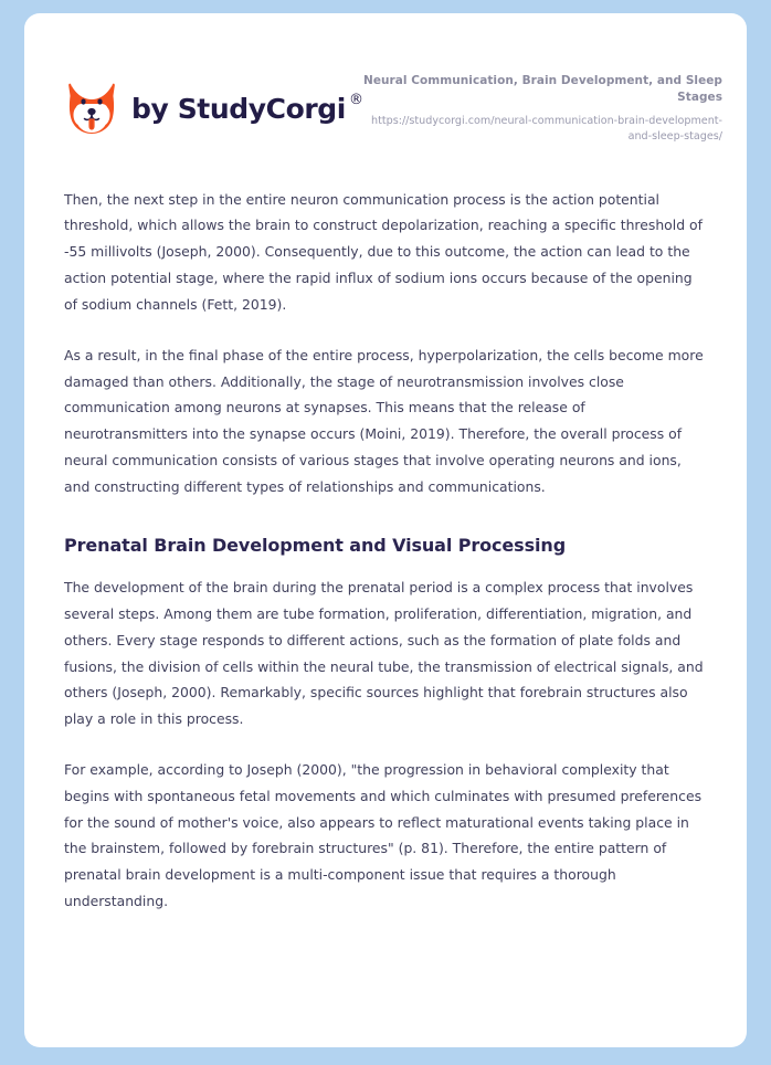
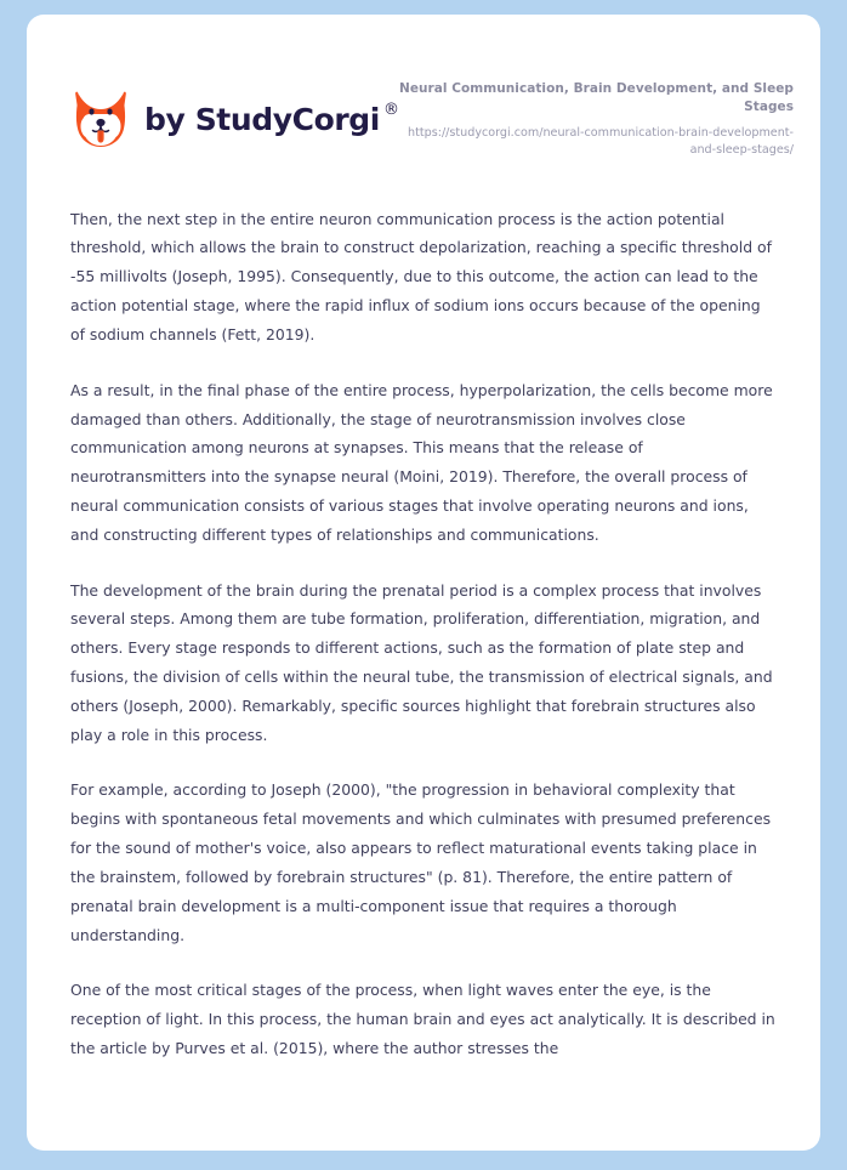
  by StudyCorgi
  ®
  Neural Communication, Brain Development, and Sleep Stages
  https://studycorgi.com/neural-communication-brain-development-and-sleep-stages/
- Then, the next step in the entire neuron communication process is the action potential threshold, which allows the brain to construct depolarization, reaching a specific threshold of -55 millivolts (Joseph, 2000). Consequently, due to this outcome, the action can lead to the action potential stage, where the rapid influx of sodium ions occurs because of the opening of sodium channels (Fett, 2019).
+ Then, the next step in the entire neuron communication process is the action potential threshold, which allows the brain to construct depolarization, reaching a specific threshold of -55 millivolts (Joseph, 1995). Consequently, due to this outcome, the action can lead to the action potential stage, where the rapid influx of sodium ions occurs because of the opening of sodium channels (Fett, 2019).
- As a result, in the final phase of the entire process, hyperpolarization, the cells become more damaged than others. Additionally, the stage of neurotransmission involves close communication among neurons at synapses. This means that the release of neurotransmitters into the synapse occurs (Moini, 2019). Therefore, the overall process of neural communication consists of various stages that involve operating neurons and ions, and constructing different types of relationships and communications.
+ As a result, in the final phase of the entire process, hyperpolarization, the cells become more damaged than others. Additionally, the stage of neurotransmission involves close communication among neurons at synapses. This means that the release of neurotransmitters into the synapse neural (Moini, 2019). Therefore, the overall process of neural communication consists of various stages that involve operating neurons and ions, and constructing different types of relationships and communications.
- Prenatal Brain Development and Visual Processing
- The development of the brain during the prenatal period is a complex process that involves several steps. Among them are tube formation, proliferation, differentiation, migration, and others. Every stage responds to different actions, such as the formation of plate folds and fusions, the division of cells within the neural tube, the transmission of electrical signals, and others (Joseph, 2000). Remarkably, specific sources highlight that forebrain structures also play a role in this process.
+ The development of the brain during the prenatal period is a complex process that involves several steps. Among them are tube formation, proliferation, differentiation, migration, and others. Every stage responds to different actions, such as the formation of plate step and fusions, the division of cells within the neural tube, the transmission of electrical signals, and others (Joseph, 2000). Remarkably, specific sources highlight that forebrain structures also play a role in this process.
  For example, according to Joseph (2000), "the progression in behavioral complexity that begins with spontaneous fetal movements and which culminates with presumed preferences for the sound of mother's voice, also appears to reflect maturational events taking place in the brainstem, followed by forebrain structures" (p. 81). Therefore, the entire pattern of prenatal brain development is a multi-component issue that requires a thorough understanding.
+ One of the most critical stages of the process, when light waves enter the eye, is the reception of light. In this process, the human brain and eyes act analytically. It is described in the article by Purves et al. (2015), where the author stresses the
